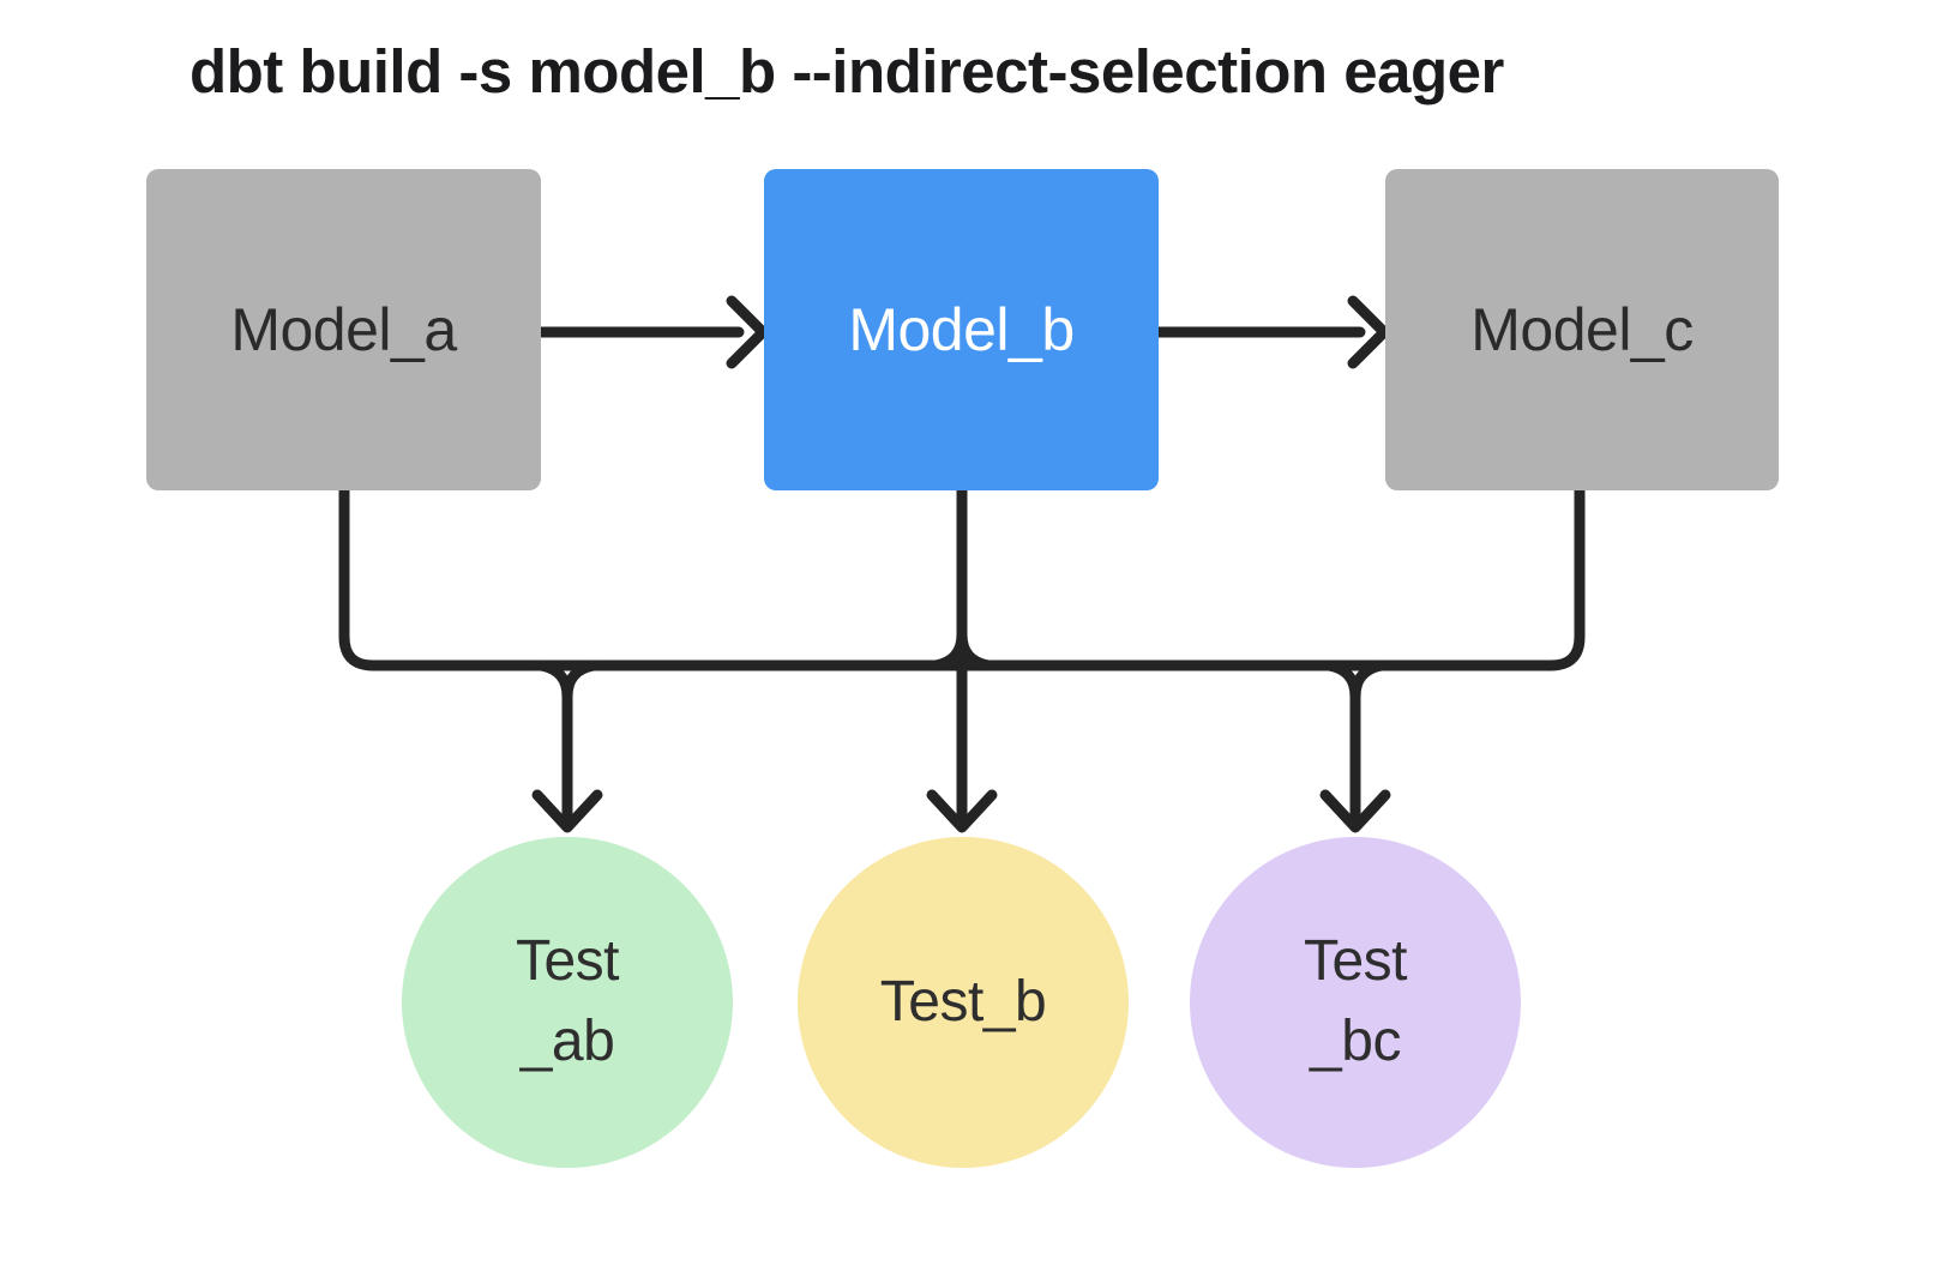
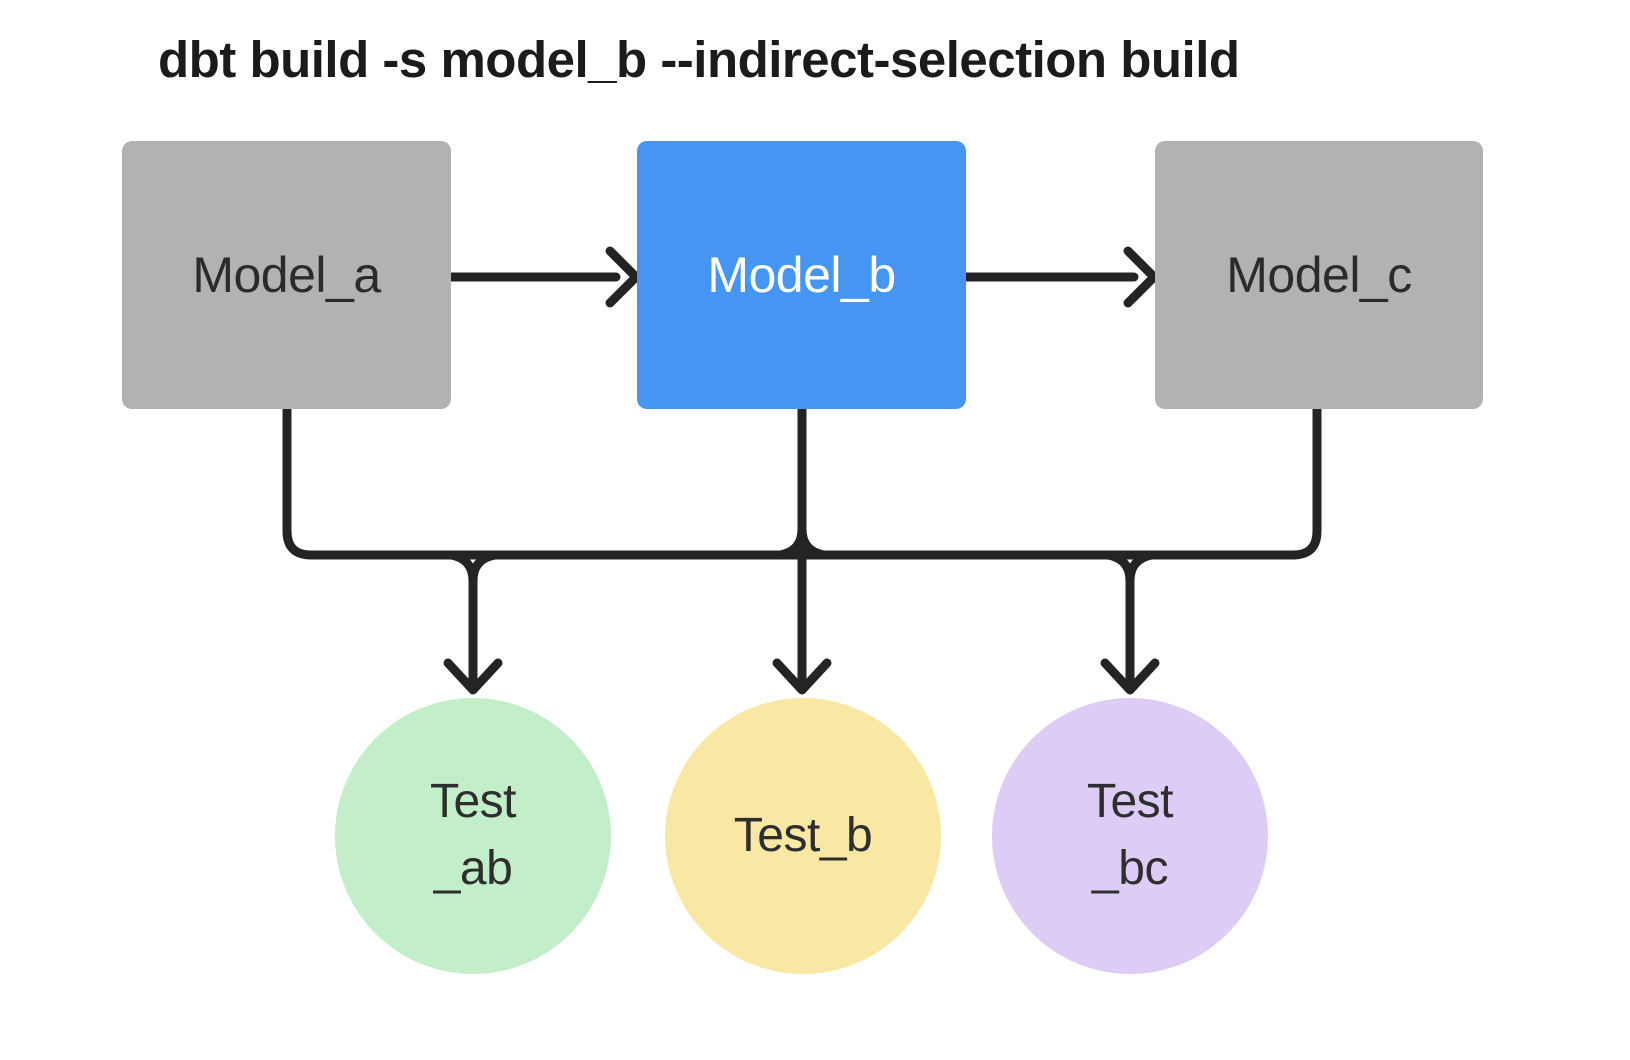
- dbt build -s model_b --indirect-selection eager
+ dbt build -s model_b --indirect-selection build
  Model_a
  Model_b
  Model_c
  Test
  _ab
  Test_b
  Test
  _bc
